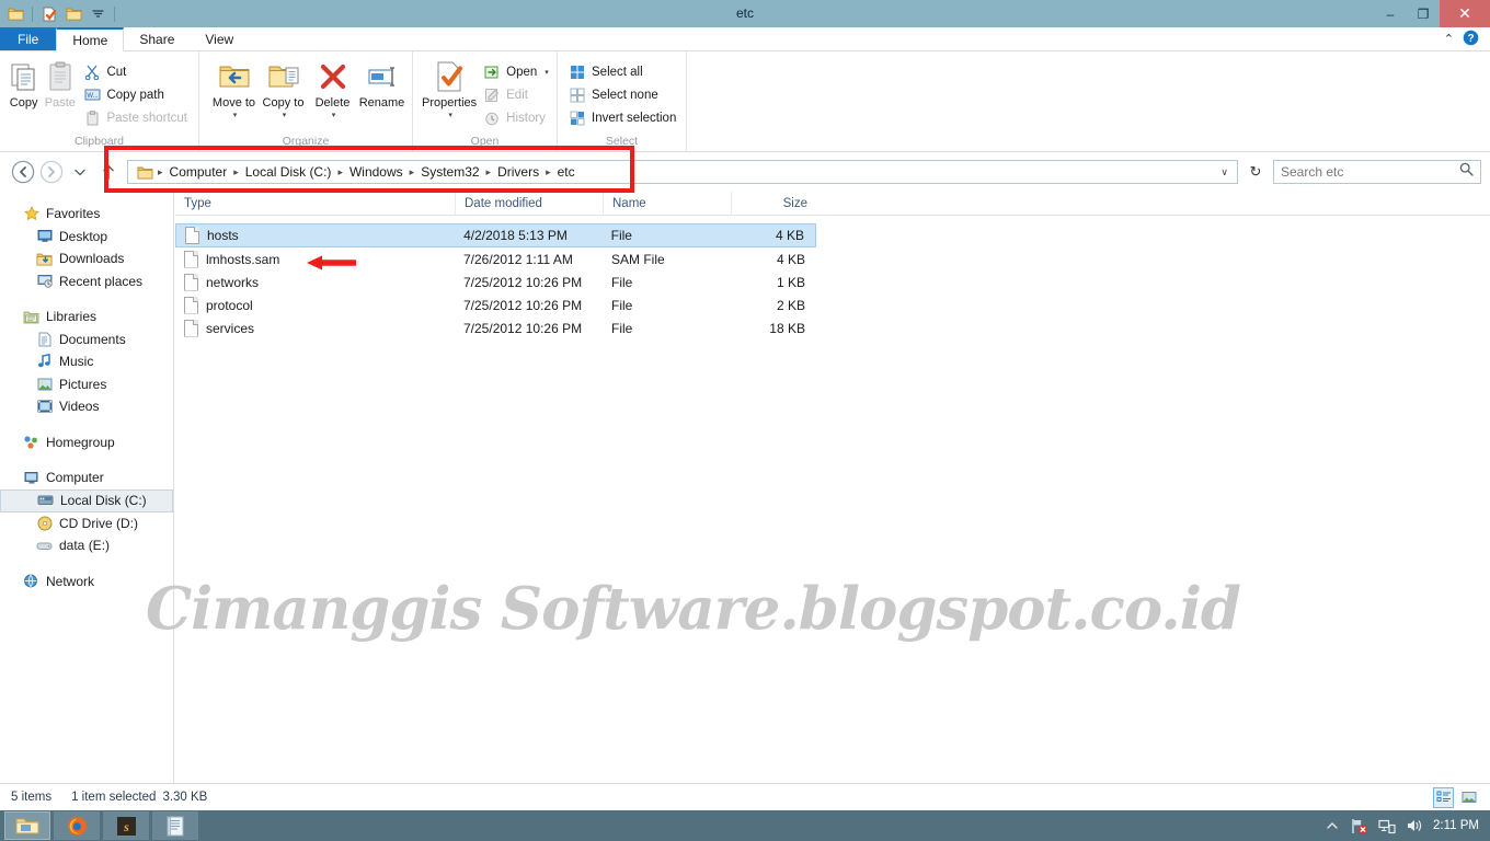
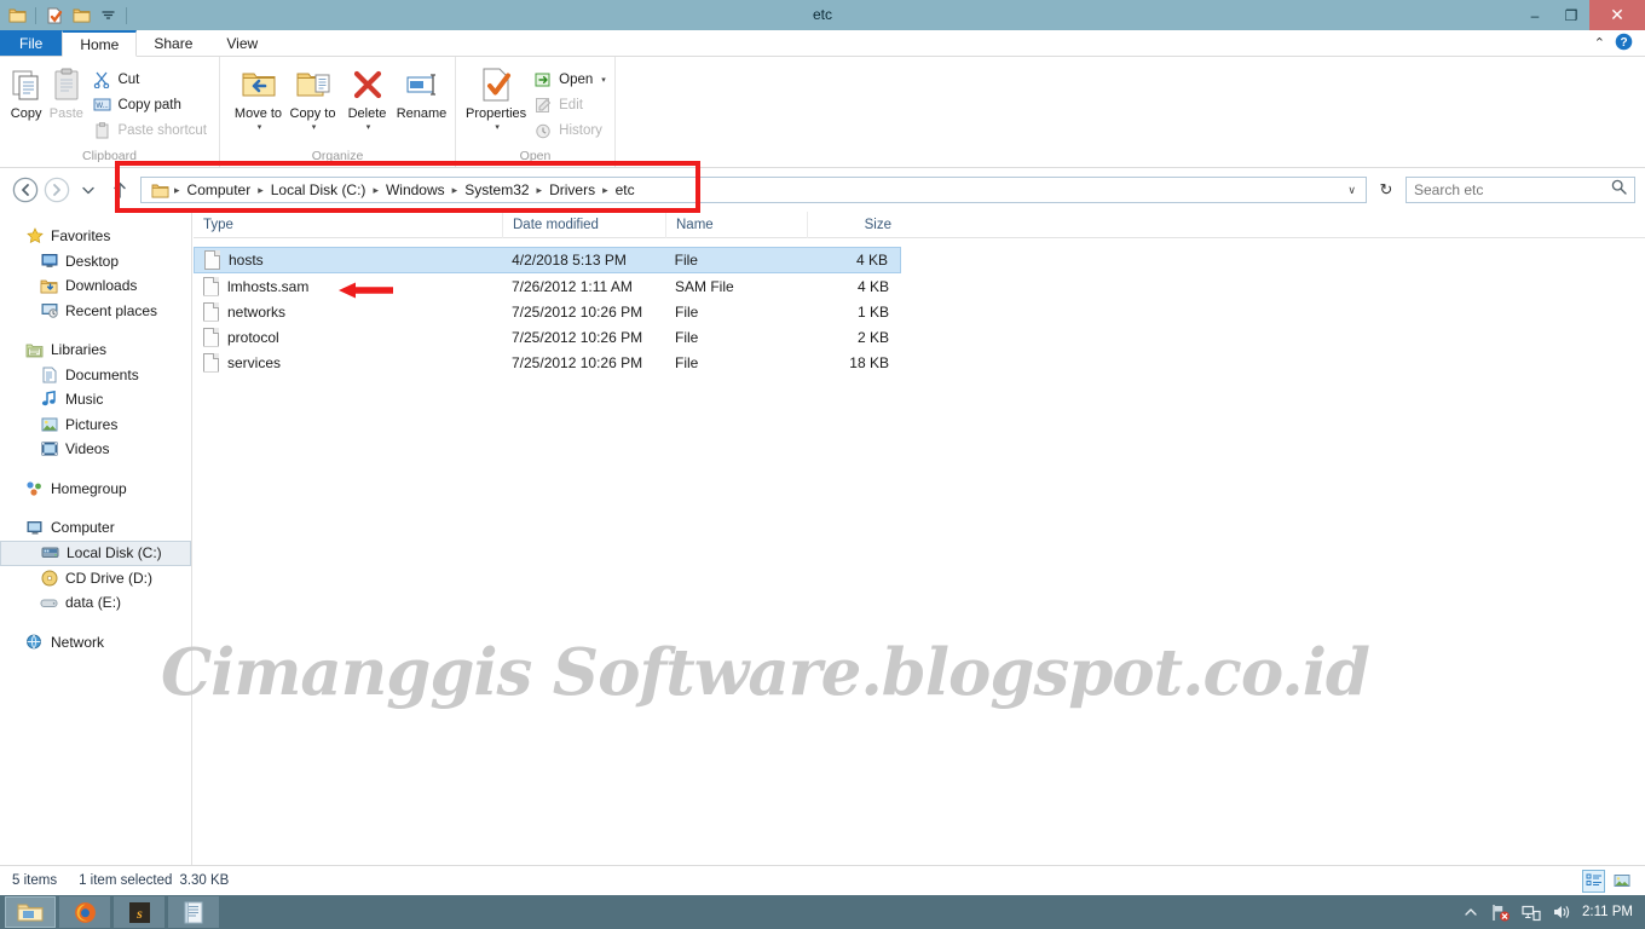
  etc
  –
  ❐
  ✕
  File
  Home
  Share
  View
  ⌃
  ?
  Copy
  Paste
  Cut
  Copy path
  Paste shortcut
  Clipboard
  Move to
  Copy to
  Delete
  Rename
  Organize
  Properties
  Open
  Edit
  History
  Open
- Select all
- Select none
- Invert selection
- Select
  ▸
  Computer
  ▸
  Local Disk (C:)
  ▸
  Windows
  ▸
  System32
  ▸
  Drivers
  ▸
  etc
  ∨
  ↻
  Search etc
  Favorites
  Desktop
  Downloads
  Recent places
  Libraries
  Documents
  Music
  Pictures
  Videos
  Homegroup
  Computer
  Local Disk (C:)
  CD Drive (D:)
  data (E:)
  Network
  Type
  Date modified
  Name
  Size
  hosts
  4/2/2018 5:13 PM
  File
  4 KB
  lmhosts.sam
  7/26/2012 1:11 AM
  SAM File
  4 KB
  networks
  7/25/2012 10:26 PM
  File
  1 KB
  protocol
  7/25/2012 10:26 PM
  File
  2 KB
  services
  7/25/2012 10:26 PM
  File
  18 KB
  Cimanggis Software.blogspot.co.id
  5 items
  1 item selected
  3.30 KB
  s
  2:11 PM
